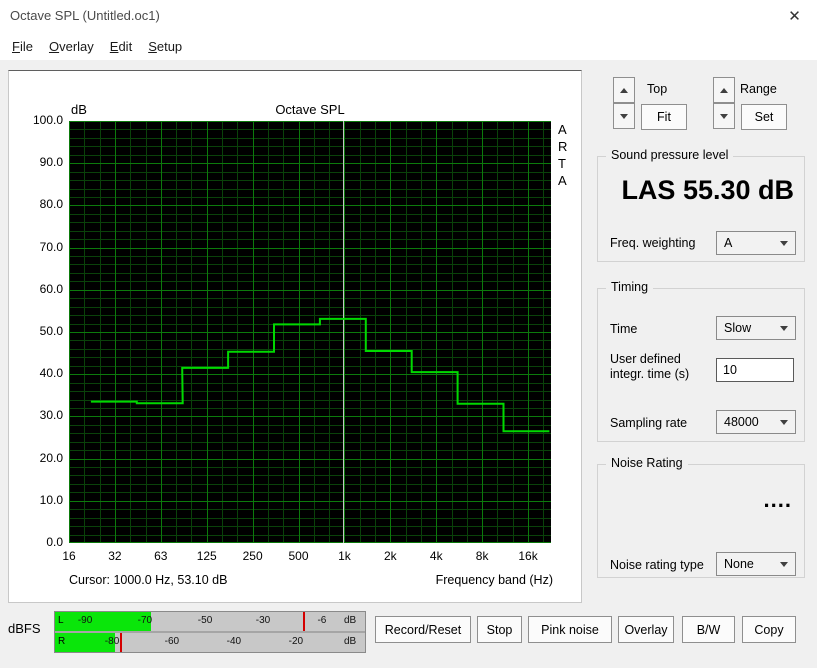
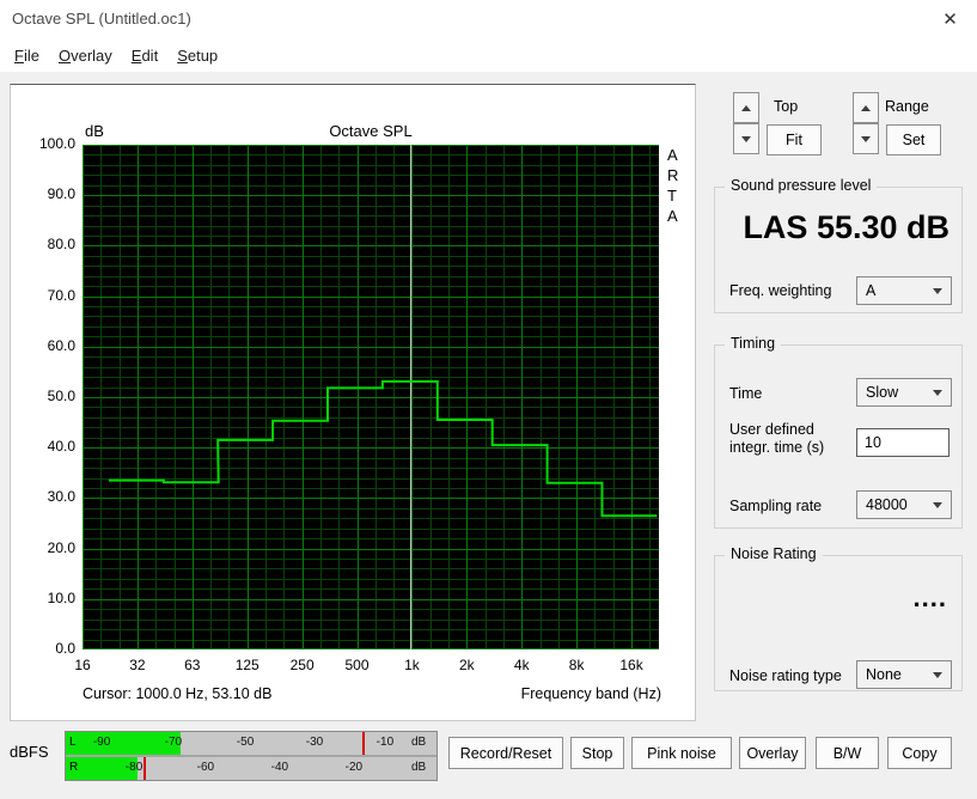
  Octave SPL (Untitled.oc1)
  ✕
  File
  Overlay
  Edit
  Setup
  dB
  Octave SPL
  ARTA
  0.0
  10.0
  20.0
  30.0
  40.0
  50.0
  60.0
  70.0
  80.0
  90.0
  100.0
  16
  32
  63
  125
  250
  500
  1k
  2k
  4k
  8k
  16k
  Cursor: 1000.0 Hz, 53.10 dB
  Frequency band (Hz)
  Top
  Fit
  Range
  Set
  Sound pressure level
  LAS 55.30 dB
  Freq. weighting
  A
  Timing
  Time
  Slow
  User defined
  integr. time (s)
  10
  Sampling rate
  48000
  Noise Rating
  ....
  Noise rating type
  None
  dBFS
  L
  -90
  -70
  -50
  -30
- -6
+ -10
  dB
  R
  -80
  -60
  -40
  -20
  dB
  Record/Reset
  Stop
  Pink noise
  Overlay
  B/W
  Copy
